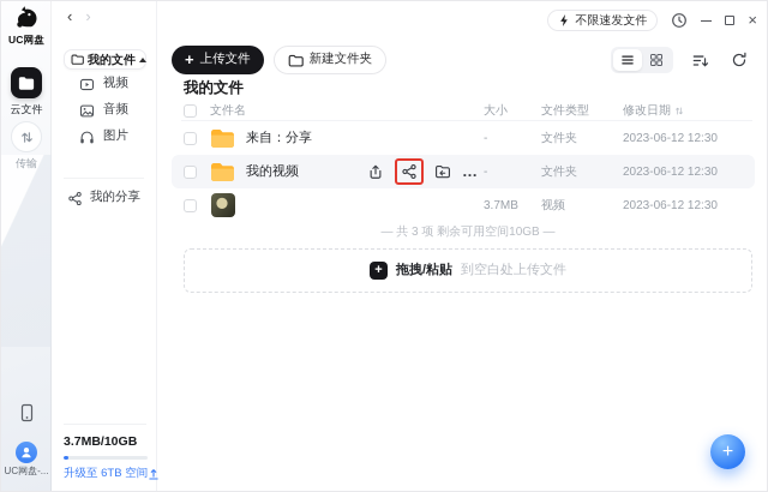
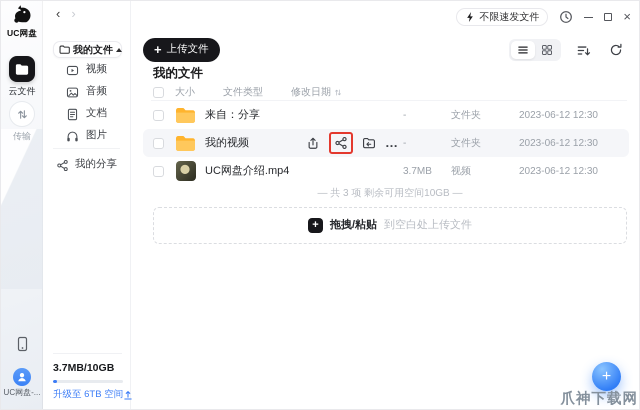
  UC网盘
  云文件
  传输
  UC网盘-...
  ‹
  ›
  我的文件
  视频
  音频
+ 文档
  图片
  我的分享
  3.7MB/10GB
  升级至 6TB 空间
  不限速发文件
  ×
  +
  上传文件
- 新建文件夹
  我的文件
- 文件名
  大小
  文件类型
  修改日期
  来自：分享
  -
  文件夹
  2023-06-12 12:30
  我的视频
  …
  -
  文件夹
  2023-06-12 12:30
+ UC网盘介绍.mp4
  3.7MB
  视频
  2023-06-12 12:30
  — 共 3 项 剩余可用空间10GB —
  +
  拖拽/粘贴
  到空白处上传文件
  +
+ 爪神下载网
